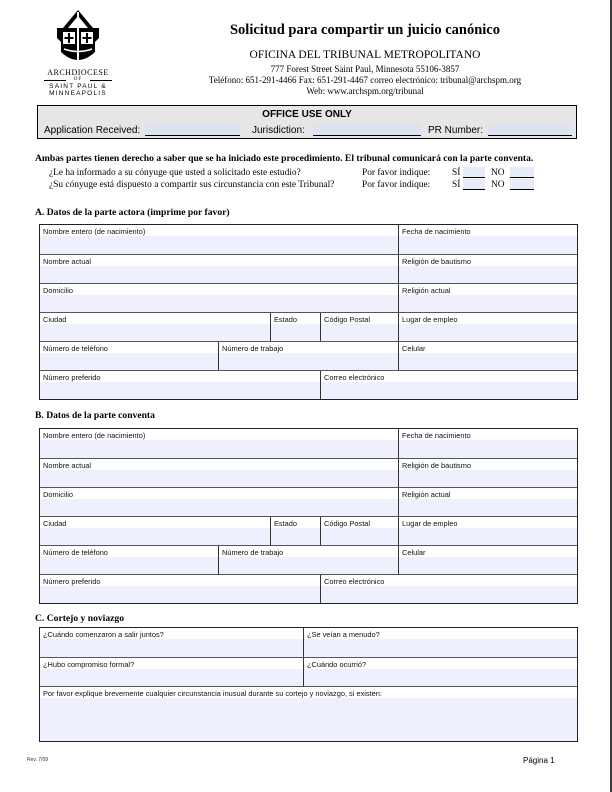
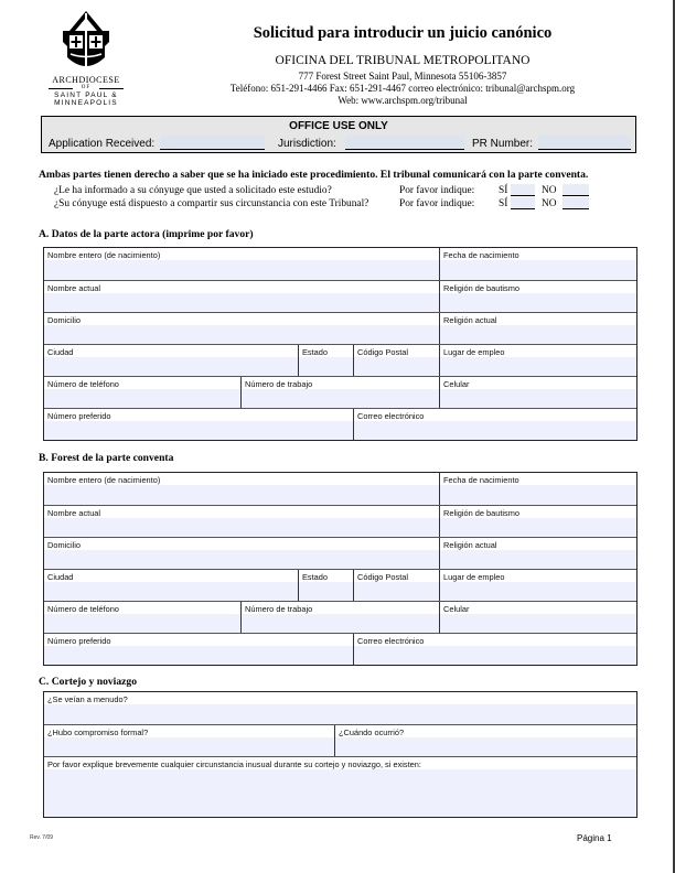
  ARCHDIOCESE
- Solicitud para compartir un juicio canónico
+ Solicitud para introducir un juicio canónico
  OFICINA DEL TRIBUNAL METROPOLITANO
  777 Forest Street Saint Paul, Minnesota 55106-3857
  Teléfono: 651-291-4466 Fax: 651-291-4467 correo electrónico: tribunal@archspm.org
  Web: www.archspm.org/tribunal
  OFFICE USE ONLY
  Application Received:
  Jurisdiction:
  PR Number:
  Ambas partes tienen derecho a saber que se ha iniciado este procedimiento. El tribunal comunicará con la parte conventa.
  ¿Le ha informado a su cónyuge que usted a solicitado este estudio?
  Por favor indique:
  SÍ
  NO
  ¿Su cónyuge está dispuesto a compartir sus circunstancia con este Tribunal?
  Por favor indique:
  SÍ
  NO
  A. Datos de la parte actora (imprime por favor)
  Nombre entero (de nacimiento)
  Fecha de nacimiento
  Nombre actual
  Religión de bautismo
  Domicilio
  Religión actual
  Ciudad
  Estado
  Código Postal
  Lugar de empleo
  Número de teléfono
  Número de trabajo
  Celular
  Número preferido
  Correo electrónico
- B. Datos de la parte conventa
+ B. Forest de la parte conventa
  Nombre entero (de nacimiento)
  Fecha de nacimiento
  Nombre actual
  Religión de bautismo
  Domicilio
  Religión actual
  Ciudad
  Estado
  Código Postal
  Lugar de empleo
  Número de teléfono
  Número de trabajo
  Celular
  Número preferido
  Correo electrónico
  C. Cortejo y noviazgo
- ¿Cuándo comenzaron a salir juntos?
  ¿Se veían a menudo?
  ¿Hubo compromiso formal?
  ¿Cuándo ocurrió?
  Por favor explique brevemente cualquier circunstancia inusual durante su cortejo y noviazgo, si existen:
  Página 1
